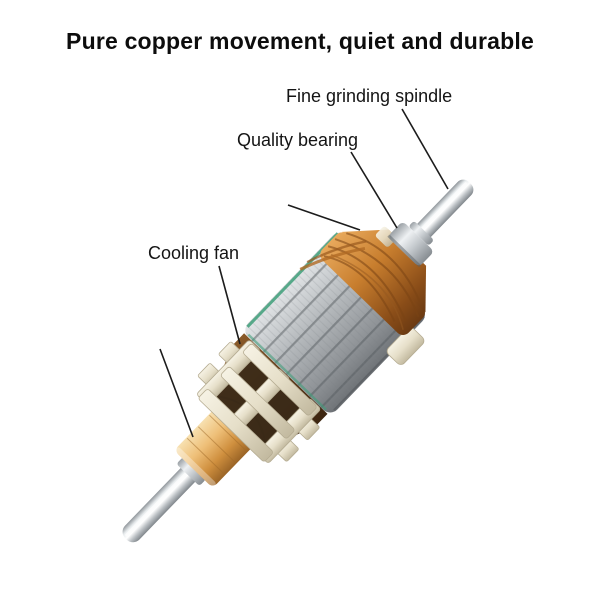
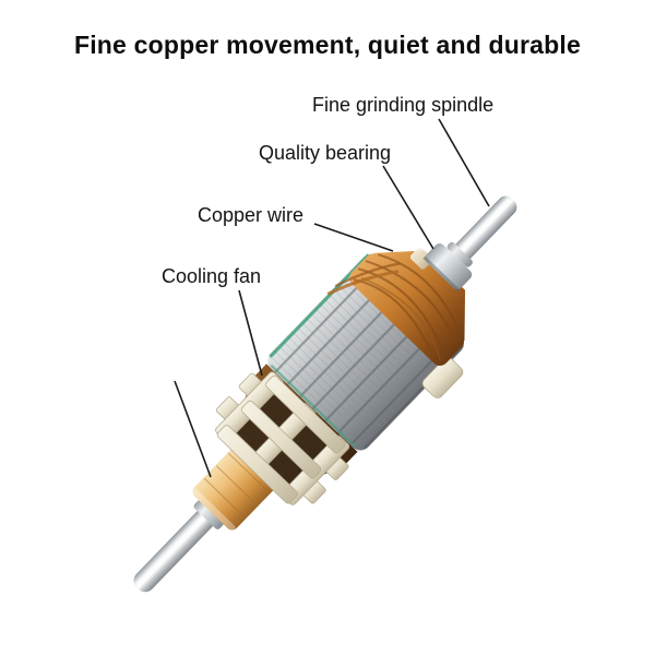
- Pure copper movement, quiet and durable
+ Fine copper movement, quiet and durable
  Fine grinding spindle
  Quality bearing
+ Copper wire
  Cooling fan
